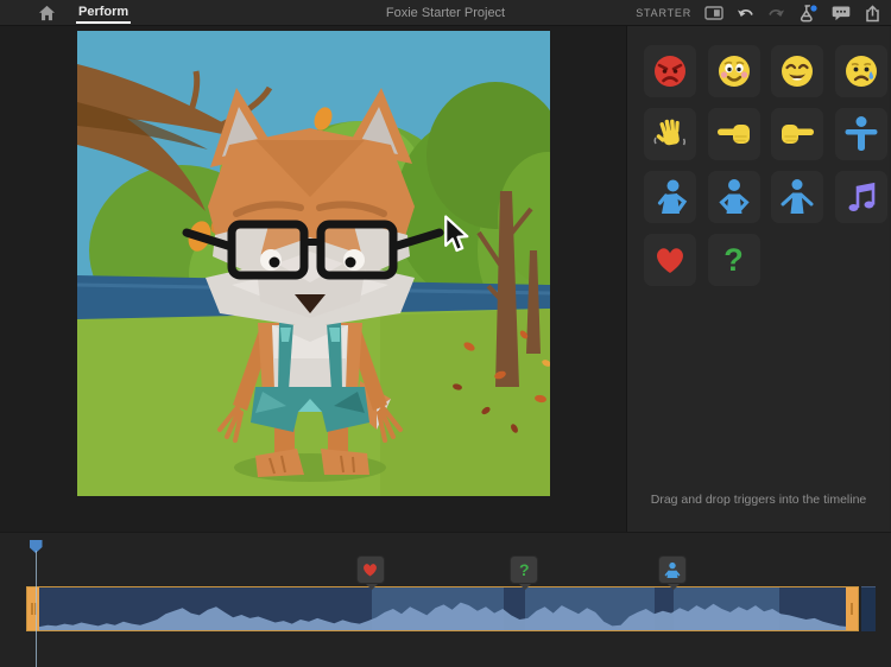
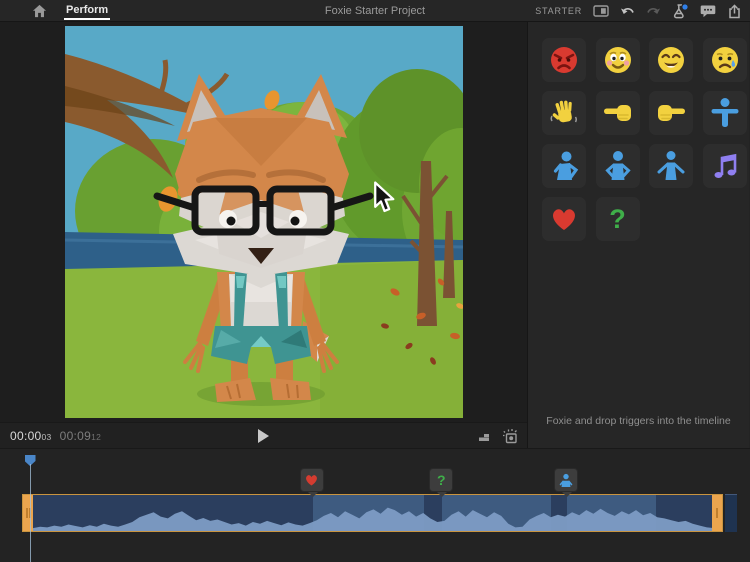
  Perform
  Foxie Starter Project
  STARTER
+ 00:0003 00:0912
  ?
- Drag and drop triggers into the timeline
+ Foxie and drop triggers into the timeline
  ?
